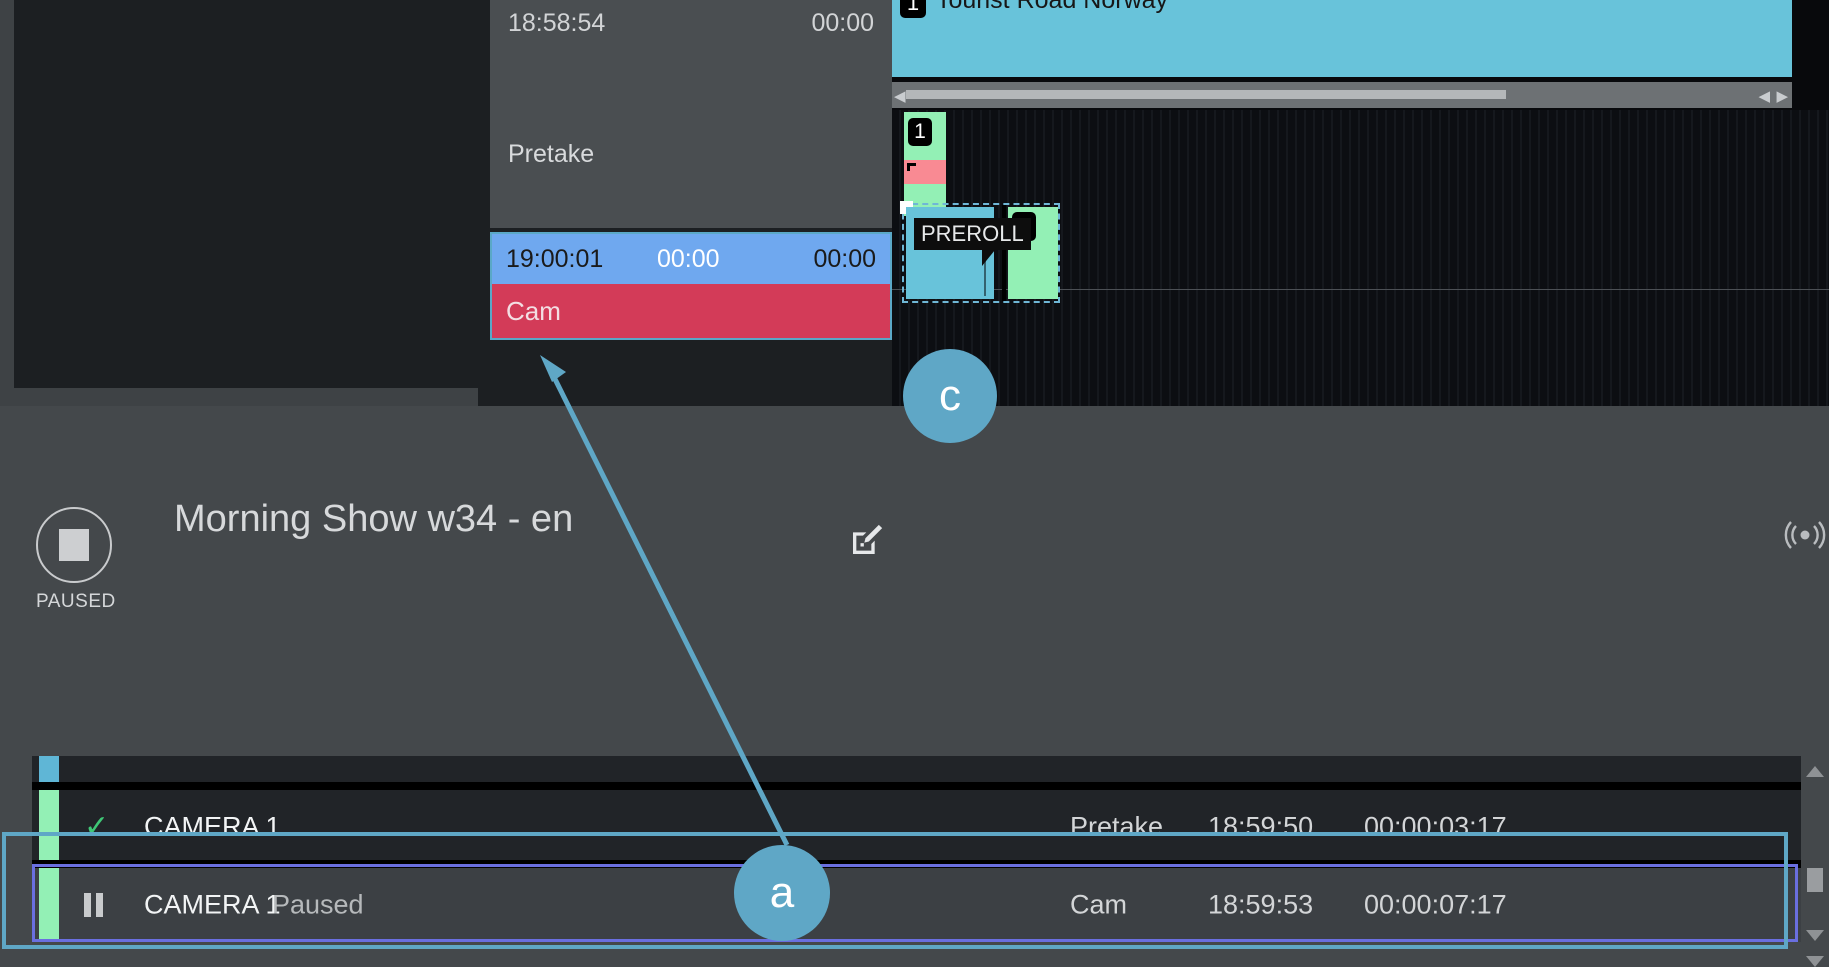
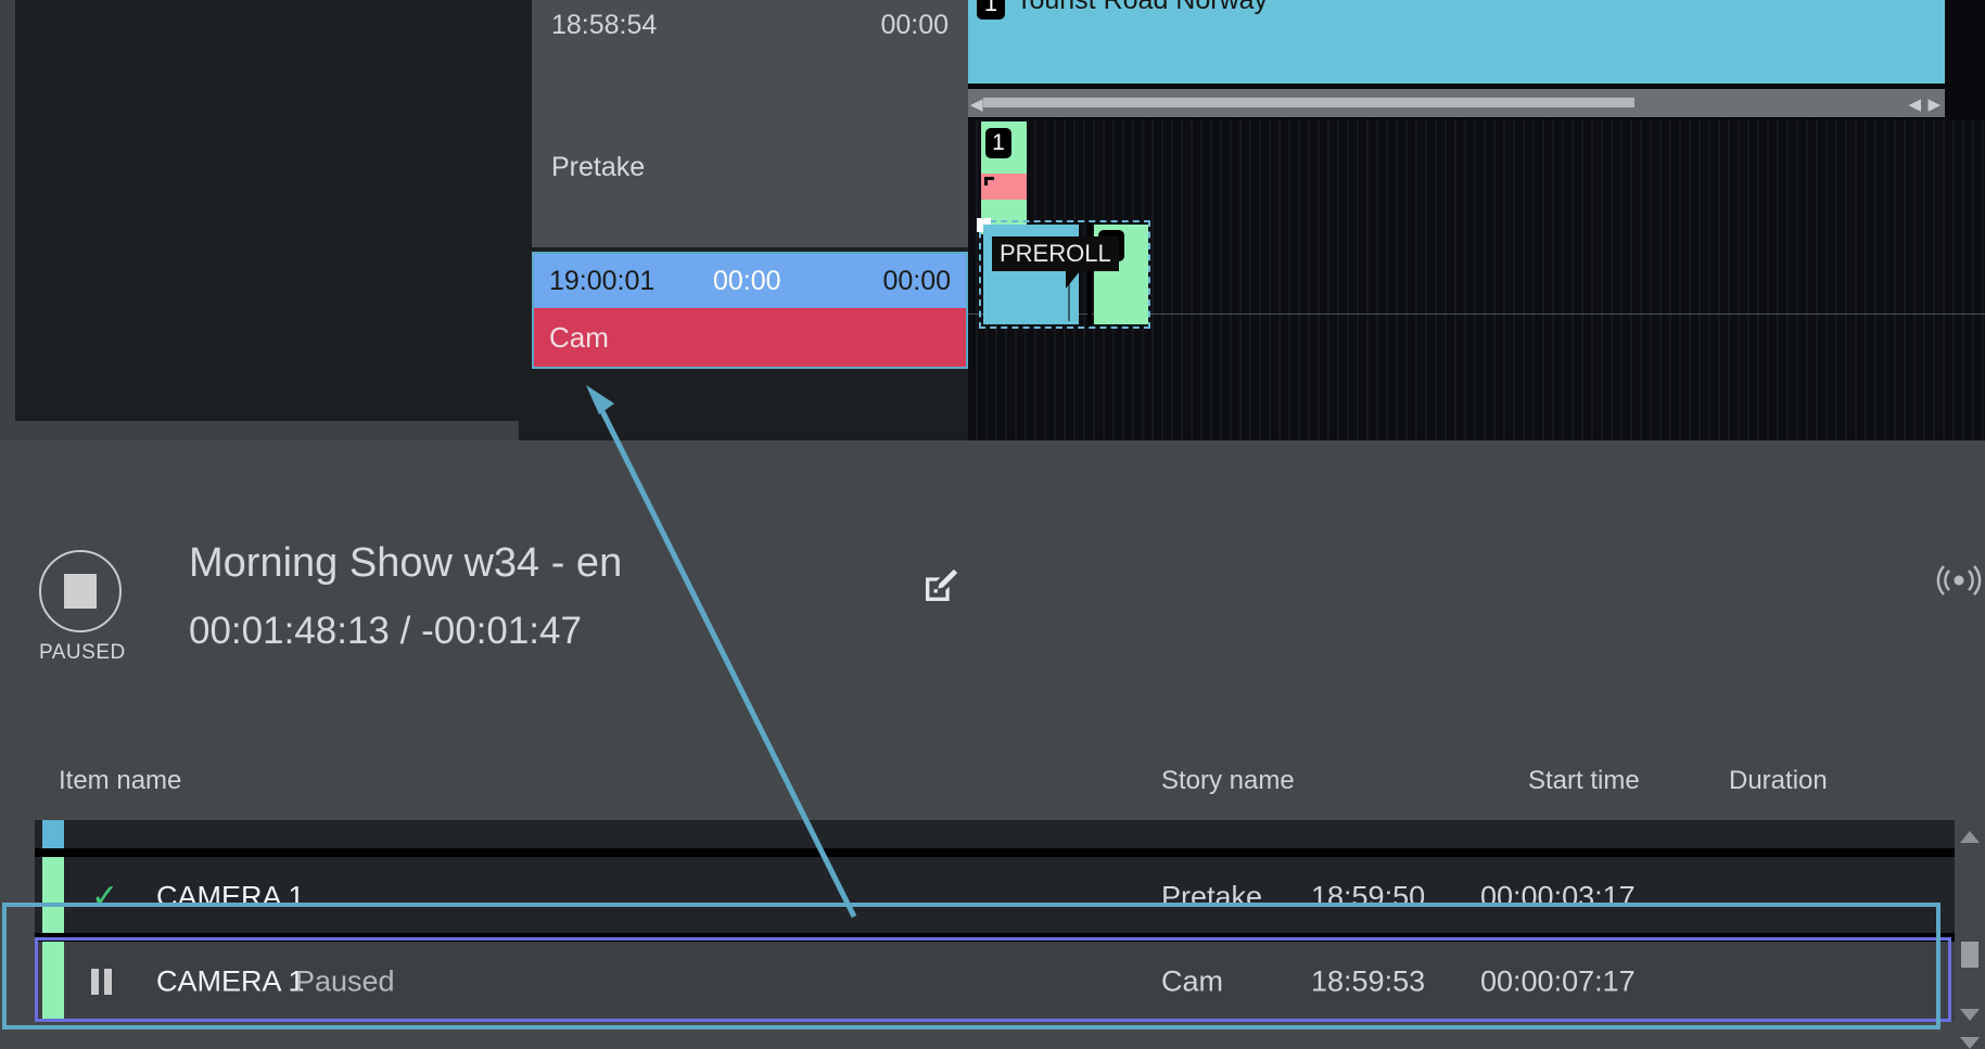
  18:58:54
  00:00
  Pretake
  19:00:01
  00:00
  00:00
  Cam
  1
  Tourist Road Norway
  ◀
  ◀
  ▶
  1
  PREROLL
  PAUSED
  Morning Show w34 - en
+ 00:01:48:13 / -00:01:47
+ Item name
+ Story name
+ Start time
+ Duration
  ✓
  CAMERA 1
  Pretake
  18:59:50
  00:00:03:17
  CAMERA 1
  Paused
  Cam
  18:59:53
  00:00:07:17
- c
- a
